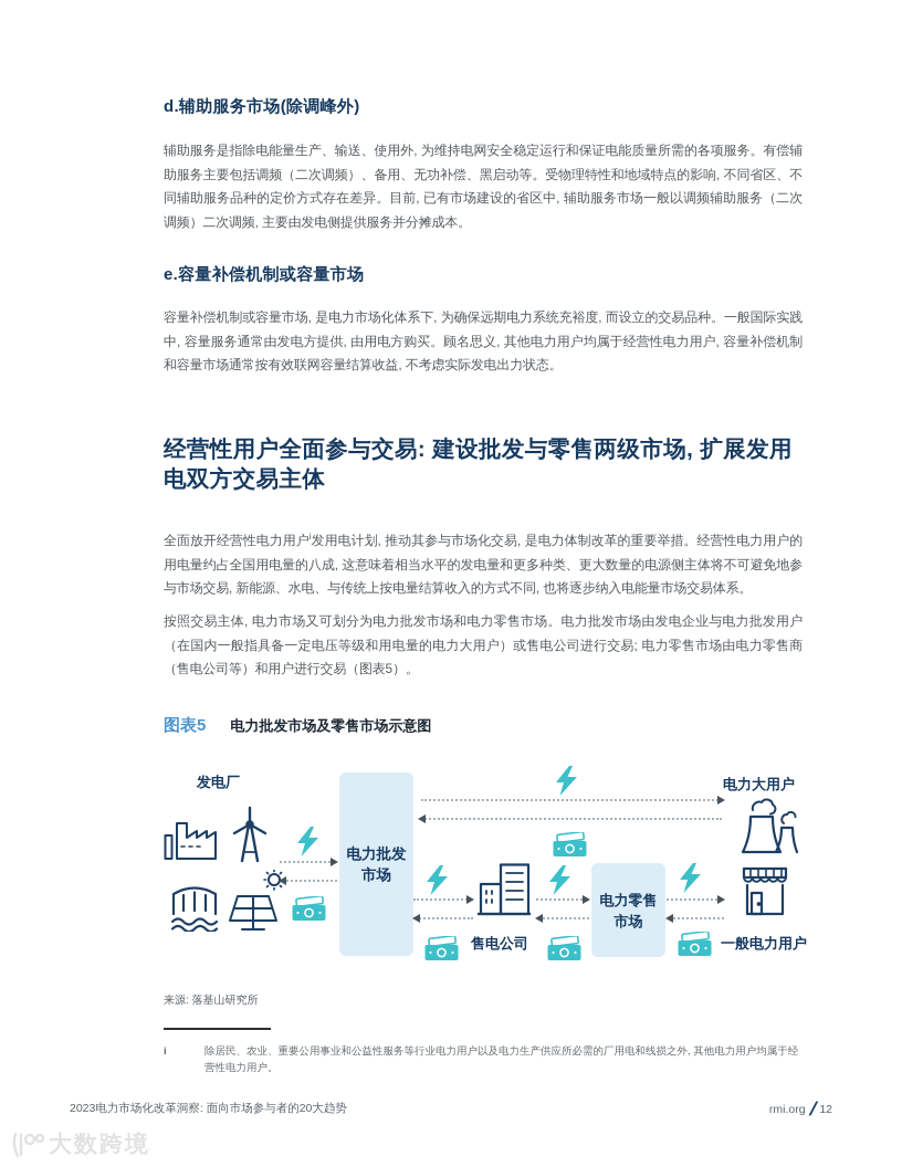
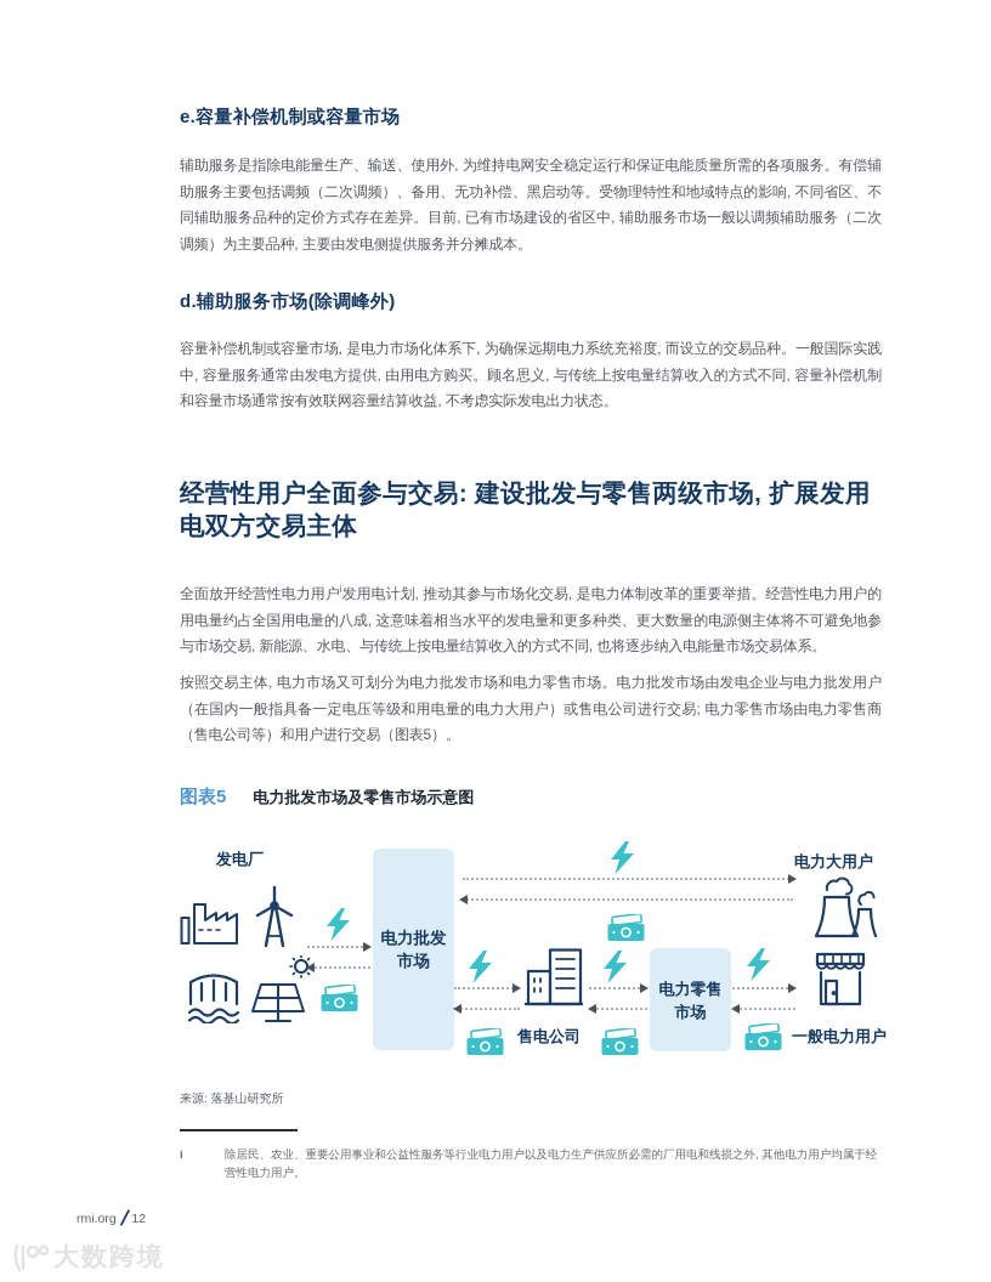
- d.辅助服务市场(除调峰外)
+ e.容量补偿机制或容量市场
- 辅助服务是指除电能量生产、输送、使用外, 为维持电网安全稳定运行和保证电能质量所需的各项服务。有偿辅助服务主要包括调频（二次调频）、备用、无功补偿、黑启动等。受物理特性和地域特点的影响, 不同省区、不同辅助服务品种的定价方式存在差异。目前, 已有市场建设的省区中, 辅助服务市场一般以调频辅助服务（二次调频）二次调频, 主要由发电侧提供服务并分摊成本。
+ 辅助服务是指除电能量生产、输送、使用外, 为维持电网安全稳定运行和保证电能质量所需的各项服务。有偿辅助服务主要包括调频（二次调频）、备用、无功补偿、黑启动等。受物理特性和地域特点的影响, 不同省区、不同辅助服务品种的定价方式存在差异。目前, 已有市场建设的省区中, 辅助服务市场一般以调频辅助服务（二次调频）为主要品种, 主要由发电侧提供服务并分摊成本。
- e.容量补偿机制或容量市场
+ d.辅助服务市场(除调峰外)
- 容量补偿机制或容量市场, 是电力市场化体系下, 为确保远期电力系统充裕度, 而设立的交易品种。一般国际实践中, 容量服务通常由发电方提供, 由用电方购买。顾名思义, 其他电力用户均属于经营性电力用户, 容量补偿机制和容量市场通常按有效联网容量结算收益, 不考虑实际发电出力状态。
+ 容量补偿机制或容量市场, 是电力市场化体系下, 为确保远期电力系统充裕度, 而设立的交易品种。一般国际实践中, 容量服务通常由发电方提供, 由用电方购买。顾名思义, 与传统上按电量结算收入的方式不同, 容量补偿机制和容量市场通常按有效联网容量结算收益, 不考虑实际发电出力状态。
  经营性用户全面参与交易: 建设批发与零售两级市场, 扩展发用电双方交易主体
  全面放开经营性电力用户i发用电计划, 推动其参与市场化交易, 是电力体制改革的重要举措。经营性电力用户的用电量约占全国用电量的八成, 这意味着相当水平的发电量和更多种类、更大数量的电源侧主体将不可避免地参与市场交易, 新能源、水电、与传统上按电量结算收入的方式不同, 也将逐步纳入电能量市场交易体系。
  按照交易主体, 电力市场又可划分为电力批发市场和电力零售市场。电力批发市场由发电企业与电力批发用户（在国内一般指具备一定电压等级和用电量的电力大用户）或售电公司进行交易; 电力零售市场由电力零售商（售电公司等）和用户进行交易（图表5）。
  图表5
  电力批发市场及零售市场示意图
  发电厂
  电力批发
  市场
  电力大用户
  售电公司
  电力零售
  市场
  一般电力用户
  来源: 落基山研究所
  i
  除居民、农业、重要公用事业和公益性服务等行业电力用户以及电力生产供应所必需的厂用电和线损之外, 其他电力用户均属于经营性电力用户。
- 2023电力市场化改革洞察: 面向市场参与者的20大趋势
  rmi.org
  12
  大数跨境
